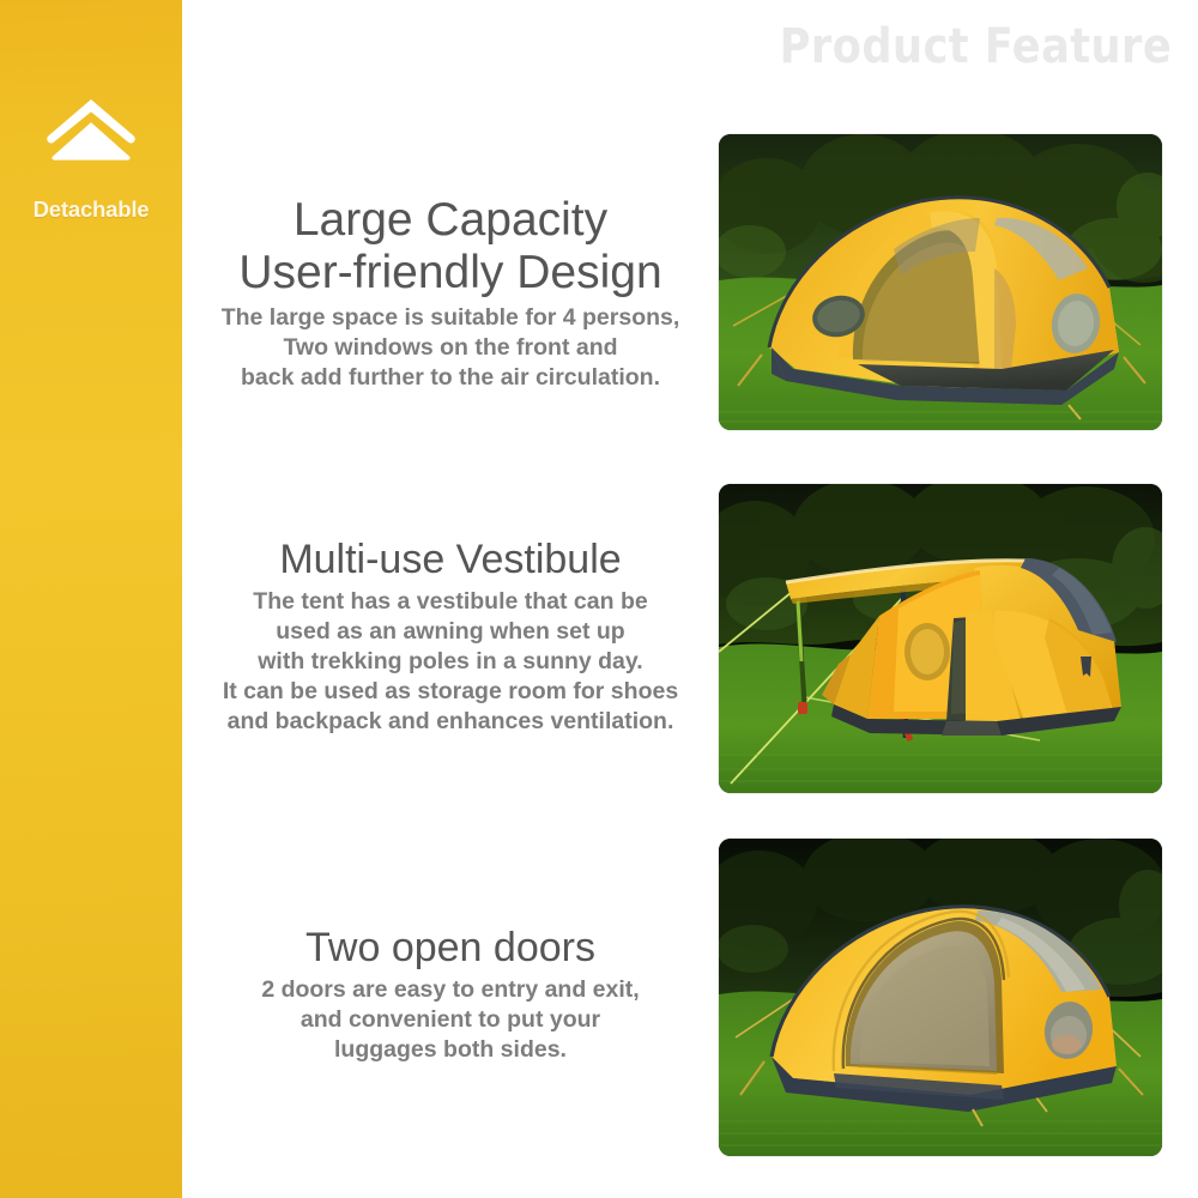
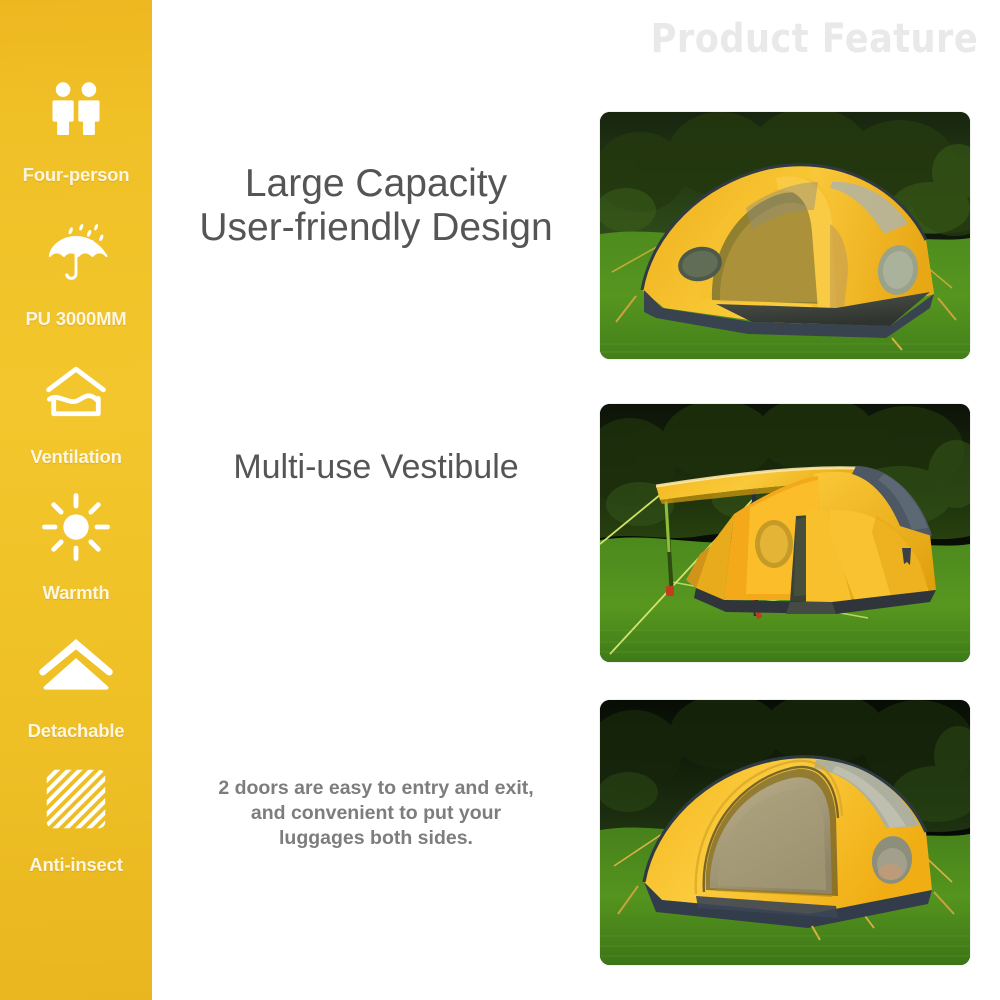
+ Four-person
+ PU 3000MM
+ Ventilation
+ Warmth
  Detachable
+ Anti-insect
  Large Capacity
  User-friendly Design
- The large space is suitable for 4 persons,
- Two windows on the front and
- back add further to the air circulation.
  Multi-use Vestibule
- The tent has a vestibule that can be
- used as an awning when set up
- with trekking poles in a sunny day.
- It can be used as storage room for shoes
- and backpack and enhances ventilation.
- Two open doors
  2 doors are easy to entry and exit,
  and convenient to put your
  luggages both sides.
